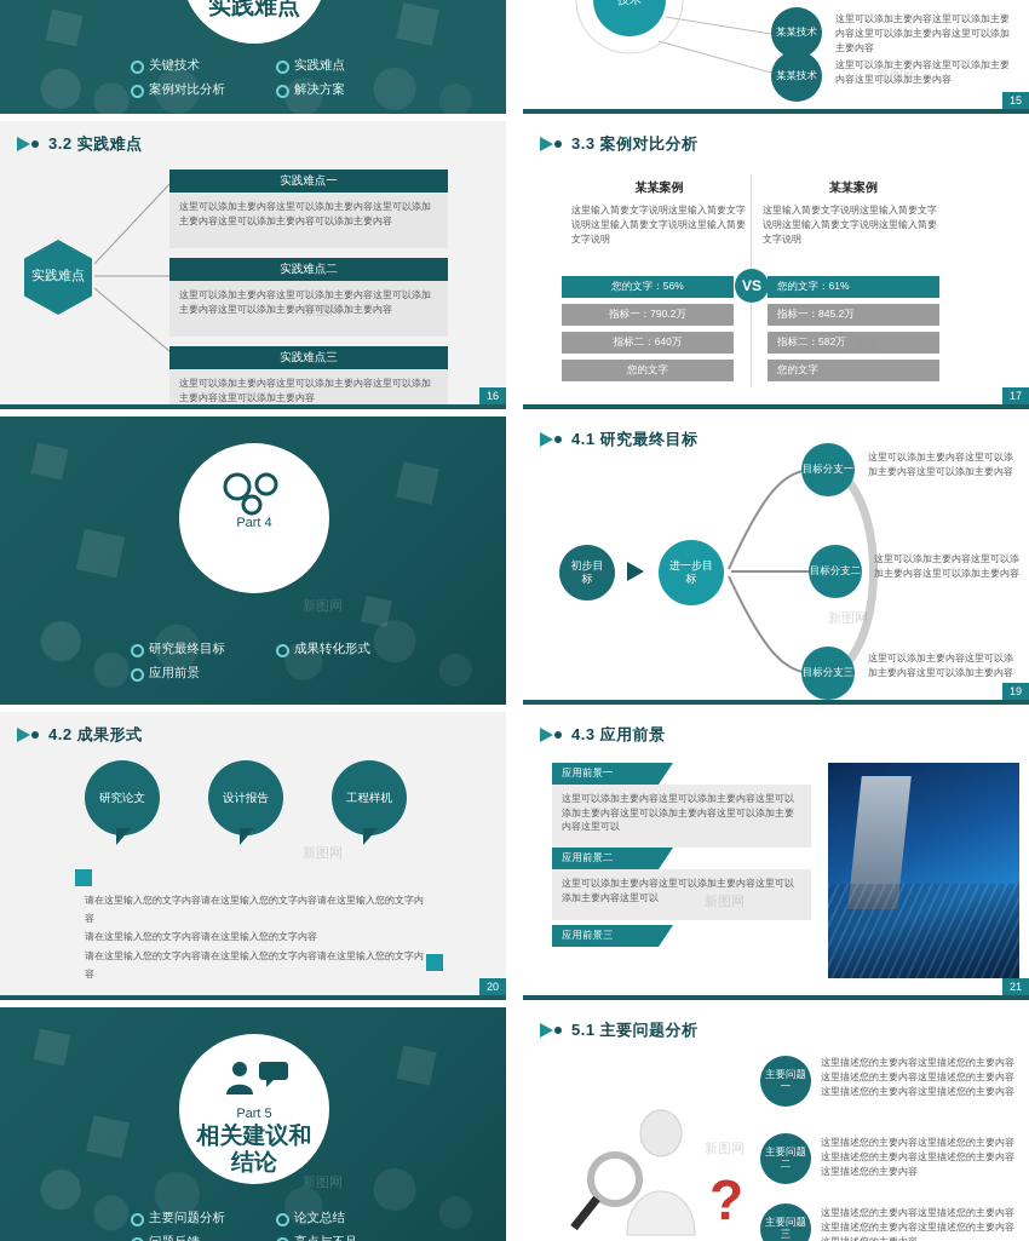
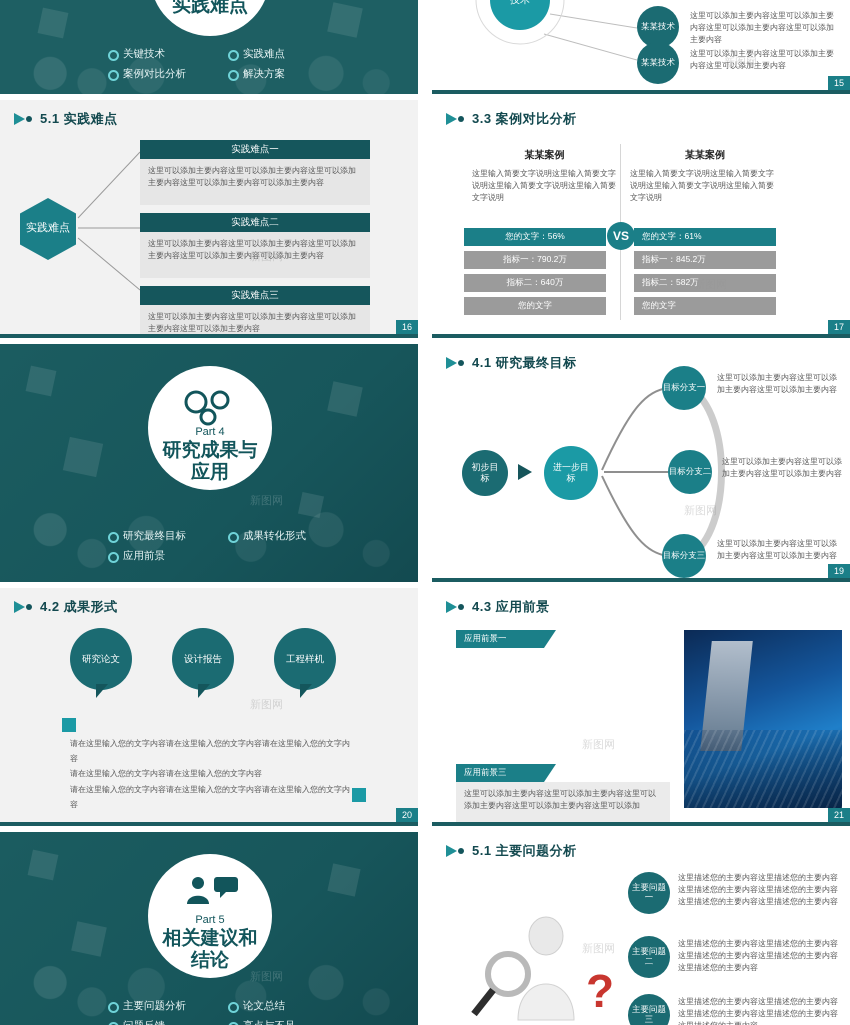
  实践难点
  关键技术
  实践难点
  案例对比分析
  解决方案
  技术
  某某技术
  某某技术
  这里可以添加主要内容这里可以添加主要内容这里可以添加主要内容这里可以添加主要内容
  这里可以添加主要内容这里可以添加主要内容这里可以添加主要内容
  新图网
  15
- 3.2 实践难点
+ 5.1 实践难点
  实践难点
  实践难点一
  这里可以添加主要内容这里可以添加主要内容这里可以添加主要内容这里可以添加主要内容可以添加主要内容
  实践难点二
  这里可以添加主要内容这里可以添加主要内容这里可以添加主要内容这里可以添加主要内容可以添加主要内容
  实践难点三
  这里可以添加主要内容这里可以添加主要内容这里可以添加主要内容这里可以添加主要内容
  新图网
  16
  3.3 案例对比分析
  某某案例
  这里输入简要文字说明这里输入简要文字说明这里输入简要文字说明这里输入简要文字说明
  某某案例
  这里输入简要文字说明这里输入简要文字说明这里输入简要文字说明这里输入简要文字说明
  您的文字：56%
  指标一：790.2万
  指标二：640万
  您的文字
  您的文字：61%
  指标一：845.2万
  指标二：582万
  您的文字
  VS
  新图网
  17
  Part 4
+ 研究成果与
+ 应用
  研究最终目标
  成果转化形式
  应用前景
  新图网
  4.1 研究最终目标
  初步目标
  进一步目标
  目标分支一
  这里可以添加主要内容这里可以添加主要内容这里可以添加主要内容
  目标分支二
  这里可以添加主要内容这里可以添加主要内容这里可以添加主要内容
  目标分支三
  这里可以添加主要内容这里可以添加主要内容这里可以添加主要内容
  新图网
  19
  4.2 成果形式
  研究论文
  设计报告
  工程样机
  请在这里输入您的文字内容请在这里输入您的文字内容请在这里输入您的文字内容
  请在这里输入您的文字内容请在这里输入您的文字内容
  请在这里输入您的文字内容请在这里输入您的文字内容请在这里输入您的文字内容
  新图网
  20
  4.3 应用前景
  应用前景一
- 这里可以添加主要内容这里可以添加主要内容这里可以添加主要内容这里可以添加主要内容这里可以添加主要内容这里可以
- 应用前景二
- 这里可以添加主要内容这里可以添加主要内容这里可以添加主要内容这里可以
  应用前景三
+ 这里可以添加主要内容这里可以添加主要内容这里可以添加主要内容这里可以添加主要内容这里可以添加
  新图网
  21
  Part 5
  相关建议和
  结论
  主要问题分析
  论文总结
  新图网
  5.1 主要问题分析
  ?
  主要问题一
  这里描述您的主要内容这里描述您的主要内容这里描述您的主要内容这里描述您的主要内容这里描述您的主要内容这里描述您的主要内容
  主要问题二
  这里描述您的主要内容这里描述您的主要内容这里描述您的主要内容这里描述您的主要内容这里描述您的主要内容
  主要问题三
  这里描述您的主要内容这里描述您的主要内容这里描述您的主要内容这里描述您的主要内容
  新图网
